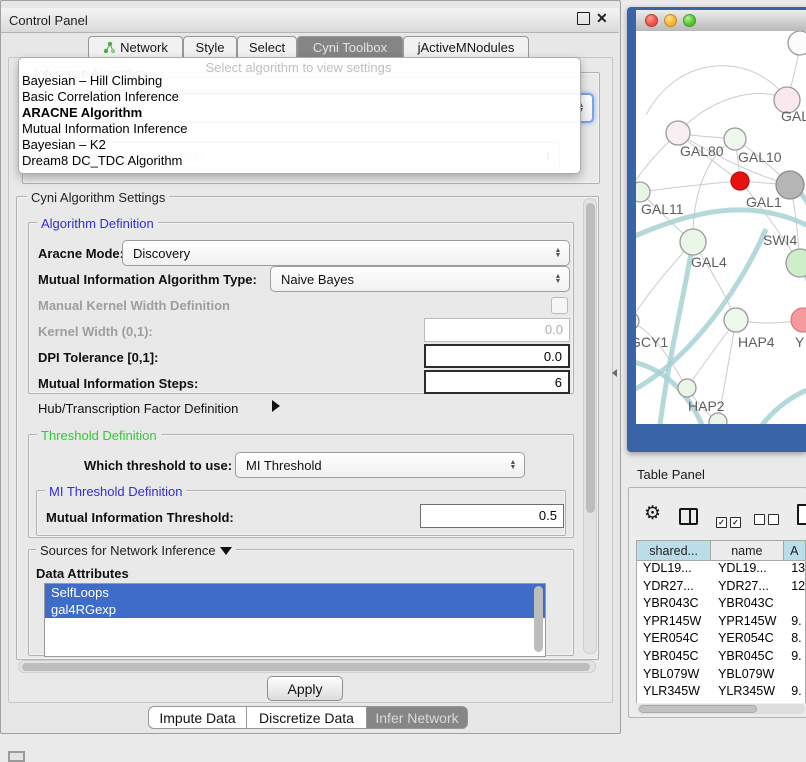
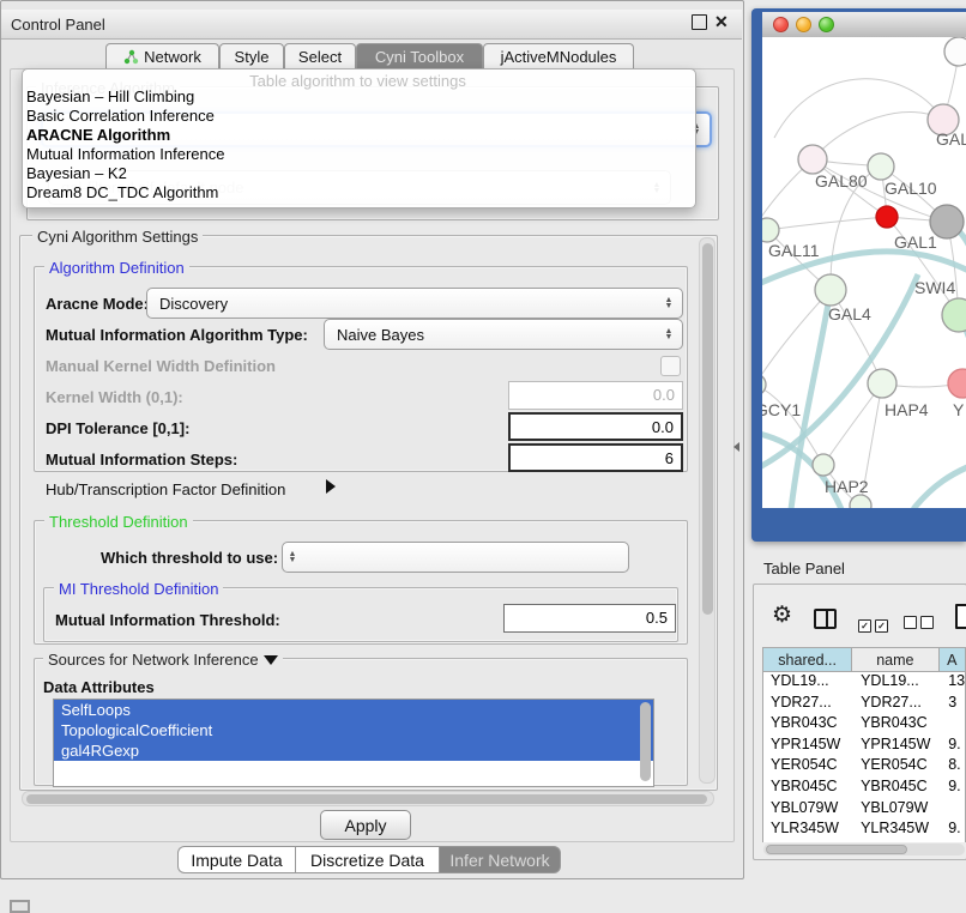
  Control Panel
  ✕
  Network
  Style
  Select
  Cyni Toolbox
  jActiveMNodules
- Select algorithm to view settings
+ Table algorithm to view settings
  Bayesian – Hill Climbing
  Basic Correlation Inference
  ARACNE Algorithm
  Mutual Information Inference
  Bayesian – K2
  Dream8 DC_TDC Algorithm
  Cyni Algorithm Settings
  Algorithm Definition
  Aracne Mode
  Discovery
  Mutual Information Algorithm Type:
  Naive Bayes
  Manual Kernel Width Definition
  Kernel Width (0,1):
  0.0
  DPI Tolerance [0,1]:
  0.0
  Mutual Information Steps:
  6
  Hub/Transcription Factor Definition
  Threshold Definition
  Which threshold to use:
- MI Threshold
  MI Threshold Definition
  Mutual Information Threshold:
  0.5
  Sources for Network Inference
  Data Attributes
  SelfLoops
+ TopologicalCoefficient
  gal4RGexp
  Apply
  Impute Data
  Discretize Data
  Infer Network
  GAL
  GAL80
  GAL10
  GAL1
  GAL11
  SWI4
  GAL4
  GCY1
  HAP4
  Y
  HAP2
  Table Panel
  ⚙
  ✓ ✓
  shared...
  name
  A
  YDL19...
  YDL19...
  13
  YDR27...
  YDR27...
- 12
+ 3
  YBR043C
  YBR043C
  YPR145W
  YPR145W
  9.
  YER054C
  YER054C
  8.
  YBR045C
  YBR045C
  9.
  YBL079W
  YBL079W
  YLR345W
  YLR345W
  9.
